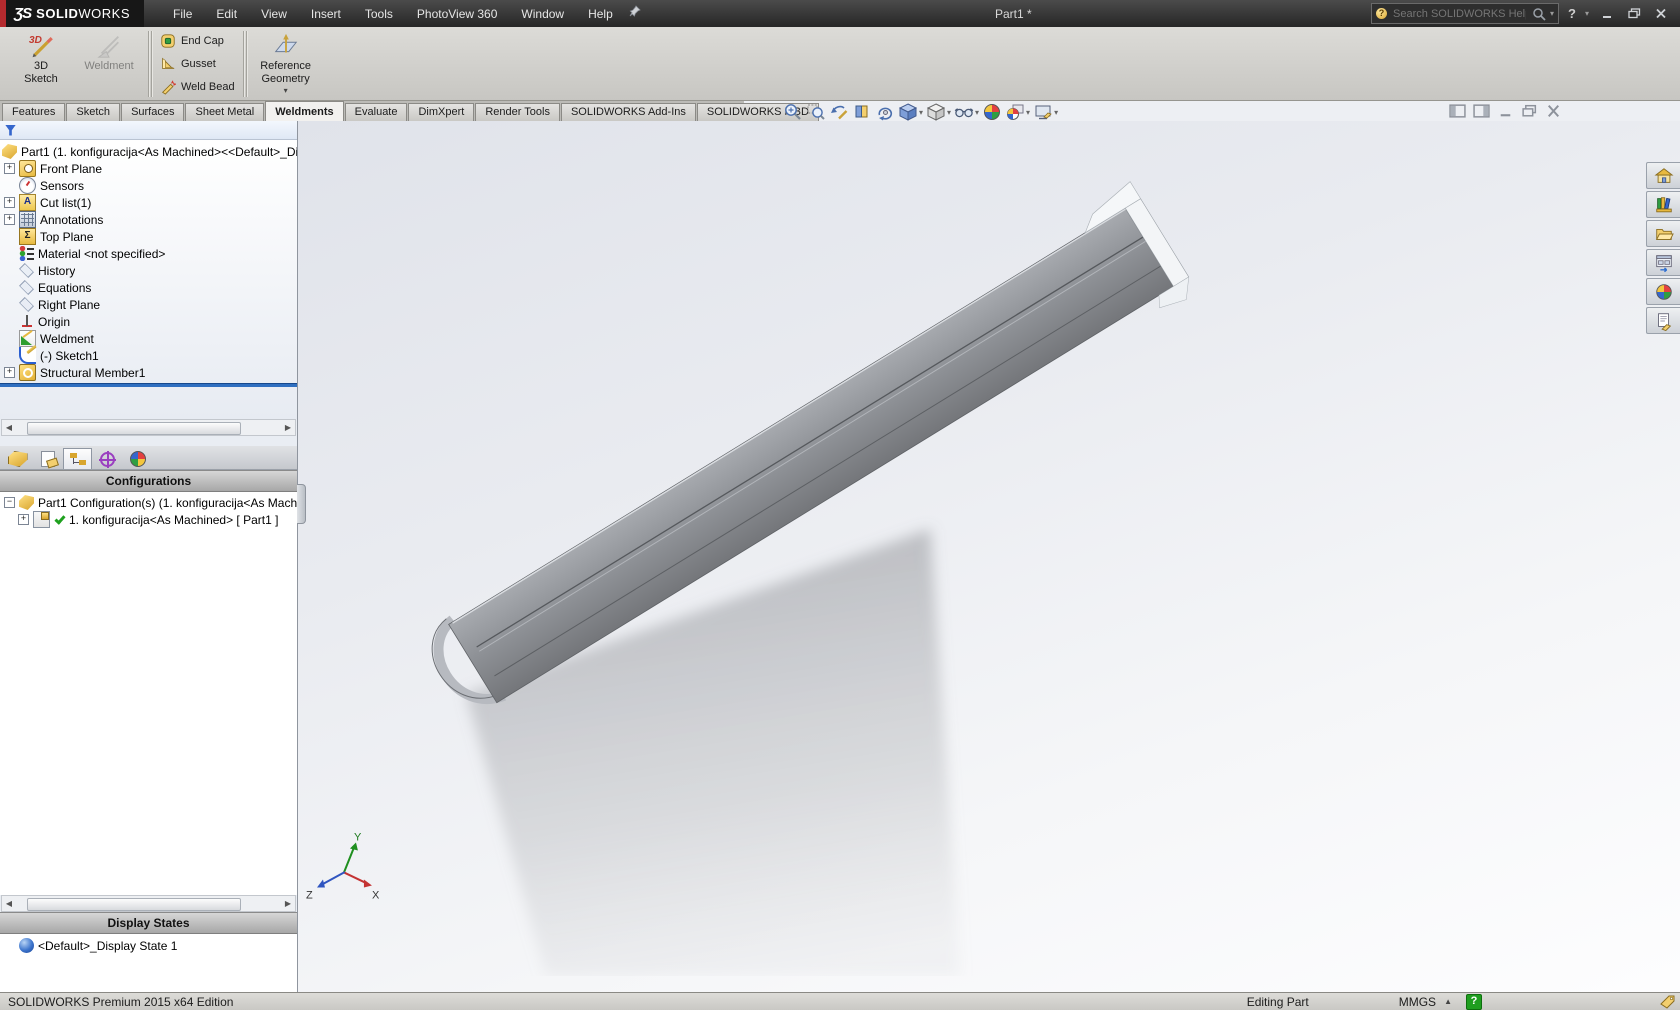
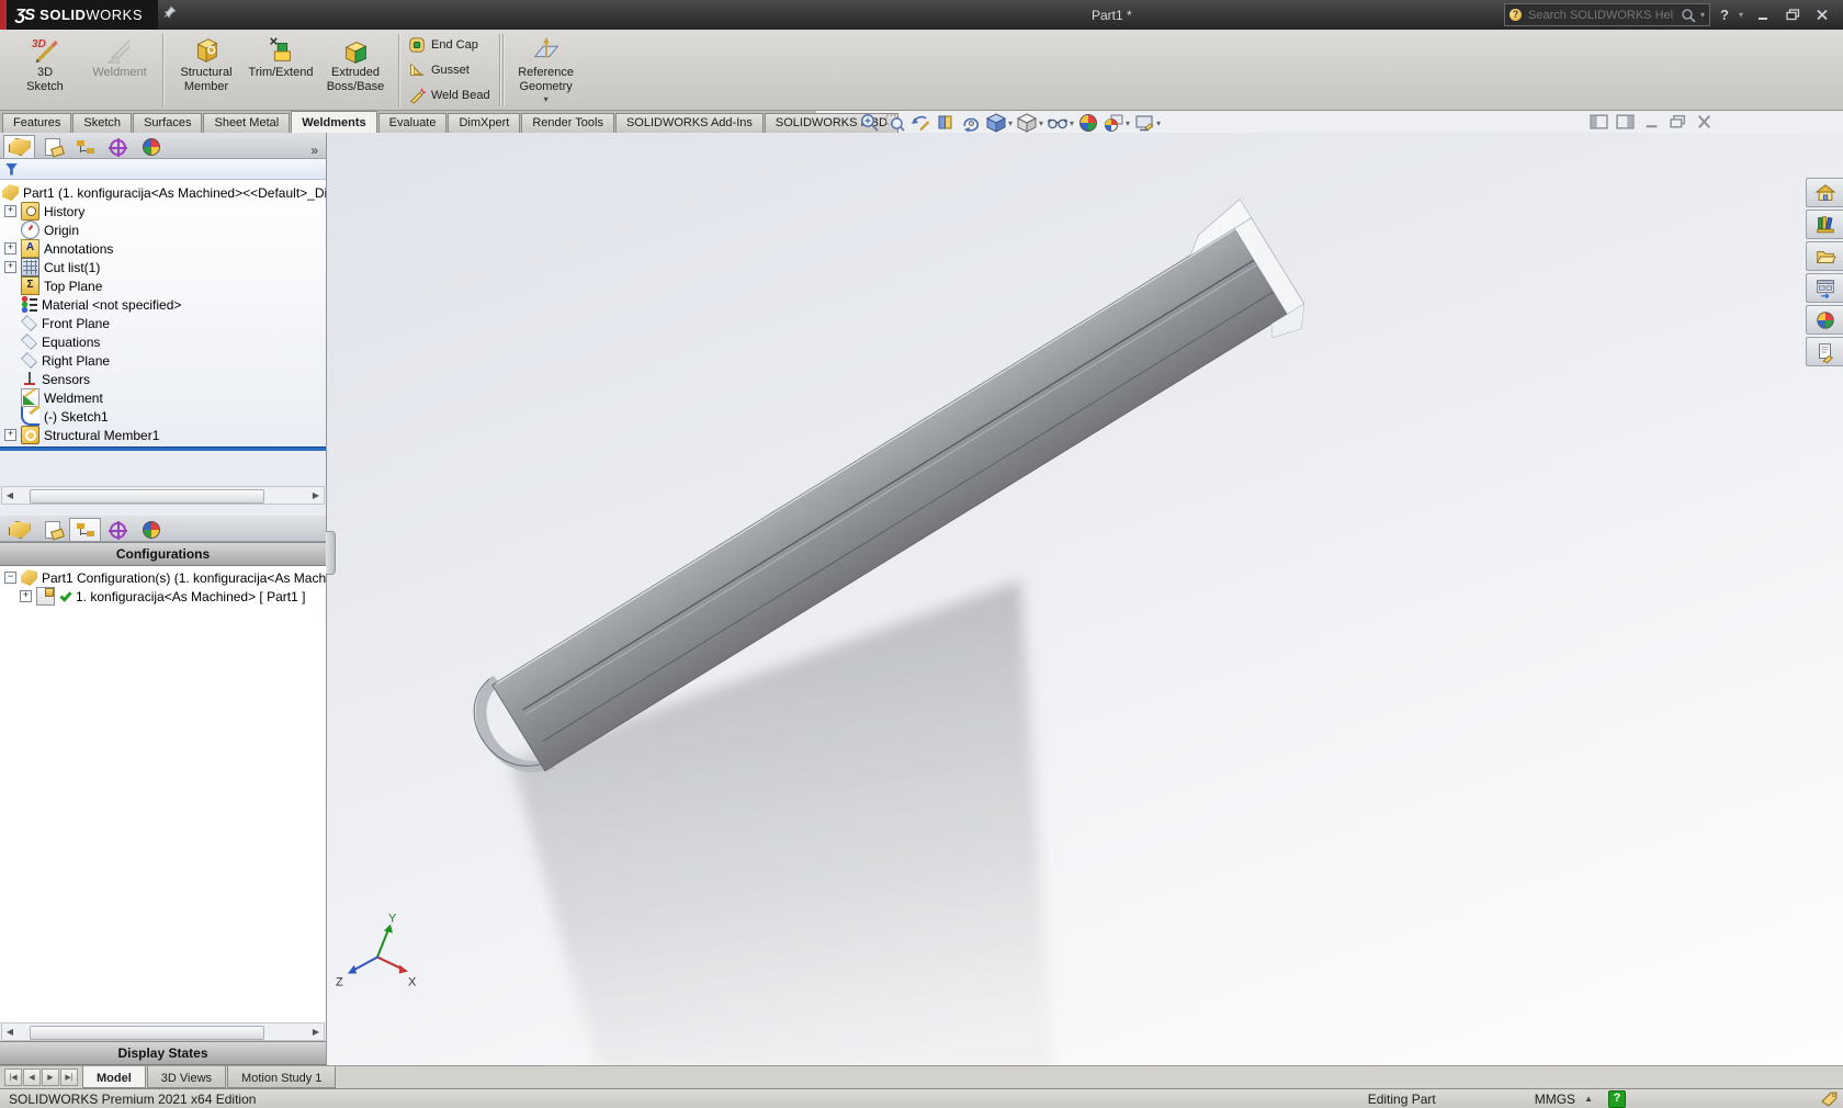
  ƷS
  SOLIDWORKS
- File
- Edit
- View
- Insert
- Tools
- PhotoView 360
- Window
- Help
  Part1 *
  ?
  Search SOLIDWORKS Hel
  ▾
  ?
  ▾
  3D
  3D
  Sketch
  Weldment
+ Structural
+ Member
+ Trim/Extend
+ Extruded
+ Boss/Base
  End Cap
  Gusset
  Weld Bead
  Reference
  Geometry
  ▾
  Features
  Sketch
  Surfaces
  Sheet Metal
  Weldments
  Evaluate
  DimXpert
  Render Tools
  SOLIDWORKS Add-Ins
  SOLIDWORKSBD
  ▾
  ▾
  ▾
  ▾
  ▾
+ »
  Part1 (1. konfiguracija<As Machined><<Default>_Di
  +
- Front Plane
+ History
- Sensors
+ Origin
  +
- Cut list(1)
+ Annotations
  +
- Annotations
+ Cut list(1)
  Top Plane
  Material <not specified>
- History
+ Front Plane
  Equations
  Right Plane
- Origin
+ Sensors
  Weldment
  (-) Sketch1
  +
  Structural Member1
  ◀
  ▶
  Configurations
  −
  Part1 Configuration(s) (1. konfiguracija<As Mach
  +
  1. konfiguracija<As Machined> [ Part1 ]
  ◀
  ▶
  Display States
- <Default>_Display State 1
  Y
  X
  Z
+ Model
+ 3D Views
+ Motion Study 1
- SOLIDWORKS Premium 2015 x64 Edition
+ SOLIDWORKS Premium 2021 x64 Edition
  Editing Part
  MMGS
  ▲
  ?
